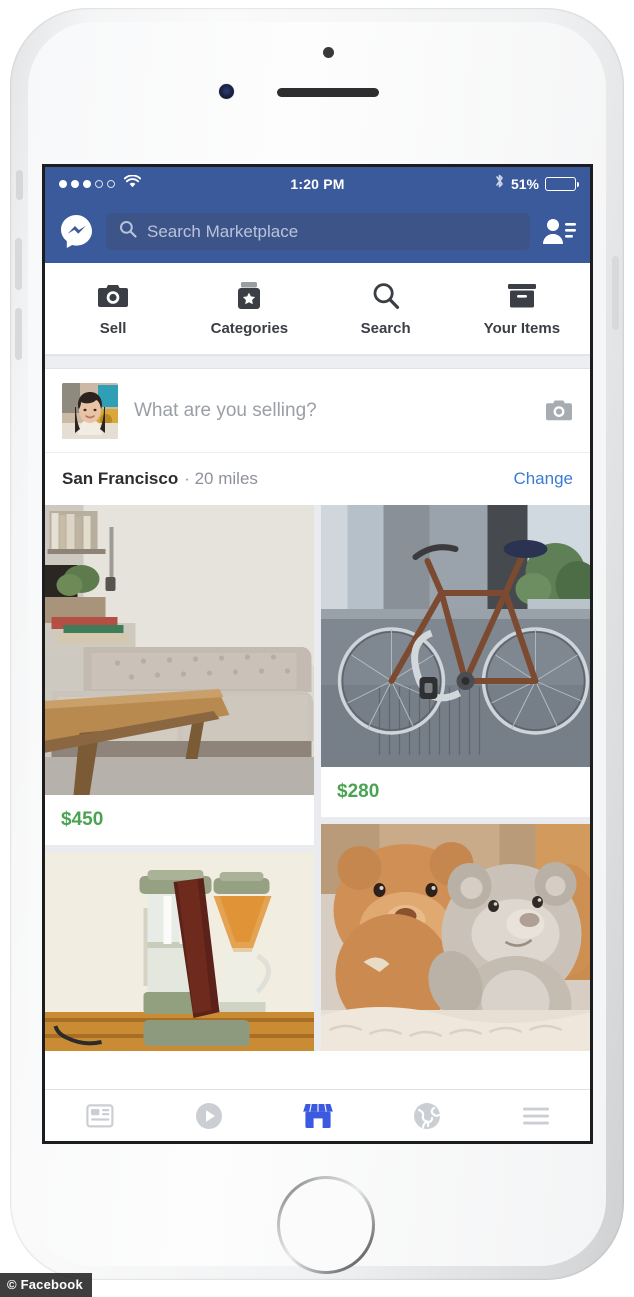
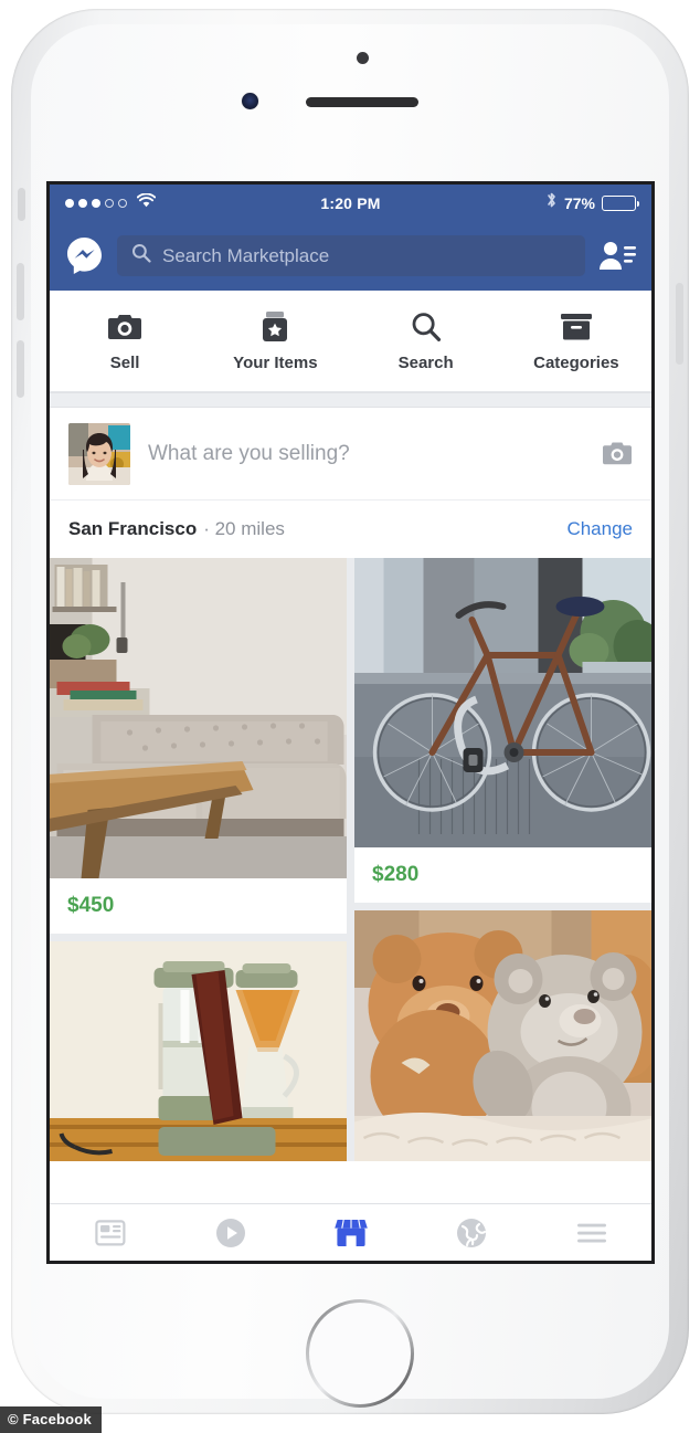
  1:20 PM
- 51%
+ 77%
  Search Marketplace
  Sell
- Categories
+ Your Items
  Search
- Your Items
+ Categories
  What are you selling?
  San Francisco
  · 20 miles
  Change
  $450
  $280
  © Facebook
